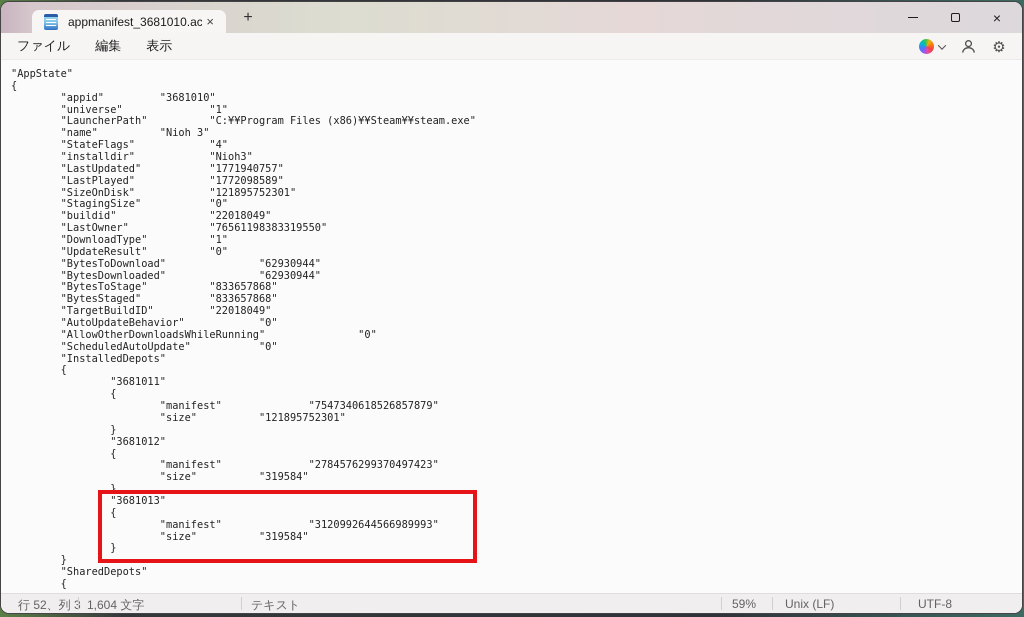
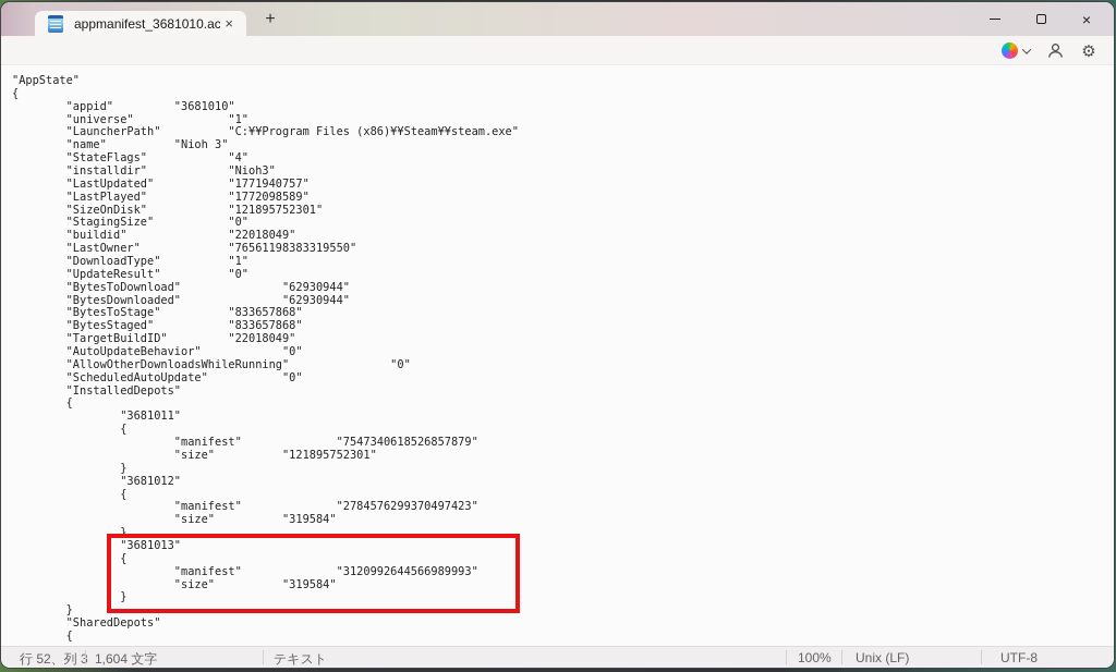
  appmanifest_3681010.ac
  ×
  +
  ×
- ファイル
- 編集
- 表示
  ⚙
  "AppState"
  {
  "appid" "3681010"
  "universe" "1"
  "LauncherPath" "C:¥¥Program Files (x86)¥¥Steam¥¥steam.exe"
  "name" "Nioh 3"
  "StateFlags" "4"
  "installdir" "Nioh3"
  "LastUpdated" "1771940757"
  "LastPlayed" "1772098589"
  "SizeOnDisk" "121895752301"
  "StagingSize" "0"
  "buildid" "22018049"
  "LastOwner" "76561198383319550"
  "DownloadType" "1"
  "UpdateResult" "0"
  "BytesToDownload" "62930944"
  "BytesDownloaded" "62930944"
  "BytesToStage" "833657868"
  "BytesStaged" "833657868"
  "TargetBuildID" "22018049"
  "AutoUpdateBehavior" "0"
  "AllowOtherDownloadsWhileRunning" "0"
  "ScheduledAutoUpdate" "0"
  "InstalledDepots"
  {
  "3681011"
  {
  "manifest" "7547340618526857879"
  "size" "121895752301"
  }
  "3681012"
  {
  "manifest" "2784576299370497423"
  "size" "319584"
  }
  "3681013"
  {
  "manifest" "3120992644566989993"
  "size" "319584"
  }
  }
  "SharedDepots"
  {
  行 52、列
  1,604 文字
  テキスト
- 59%
+ 100%
  Unix (LF)
  UTF-8
